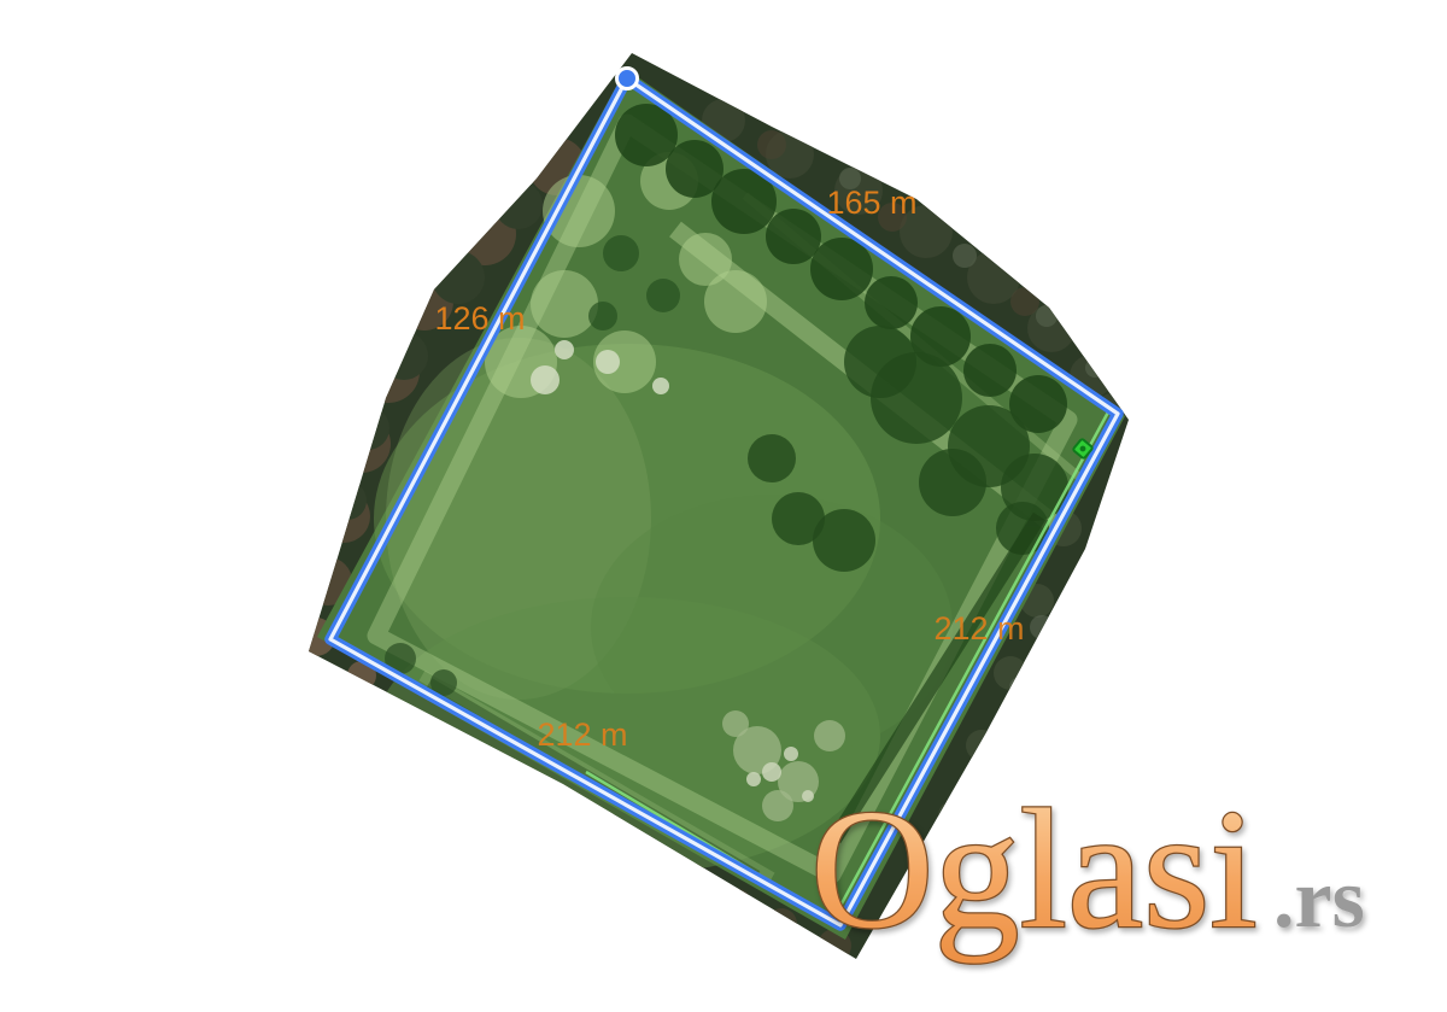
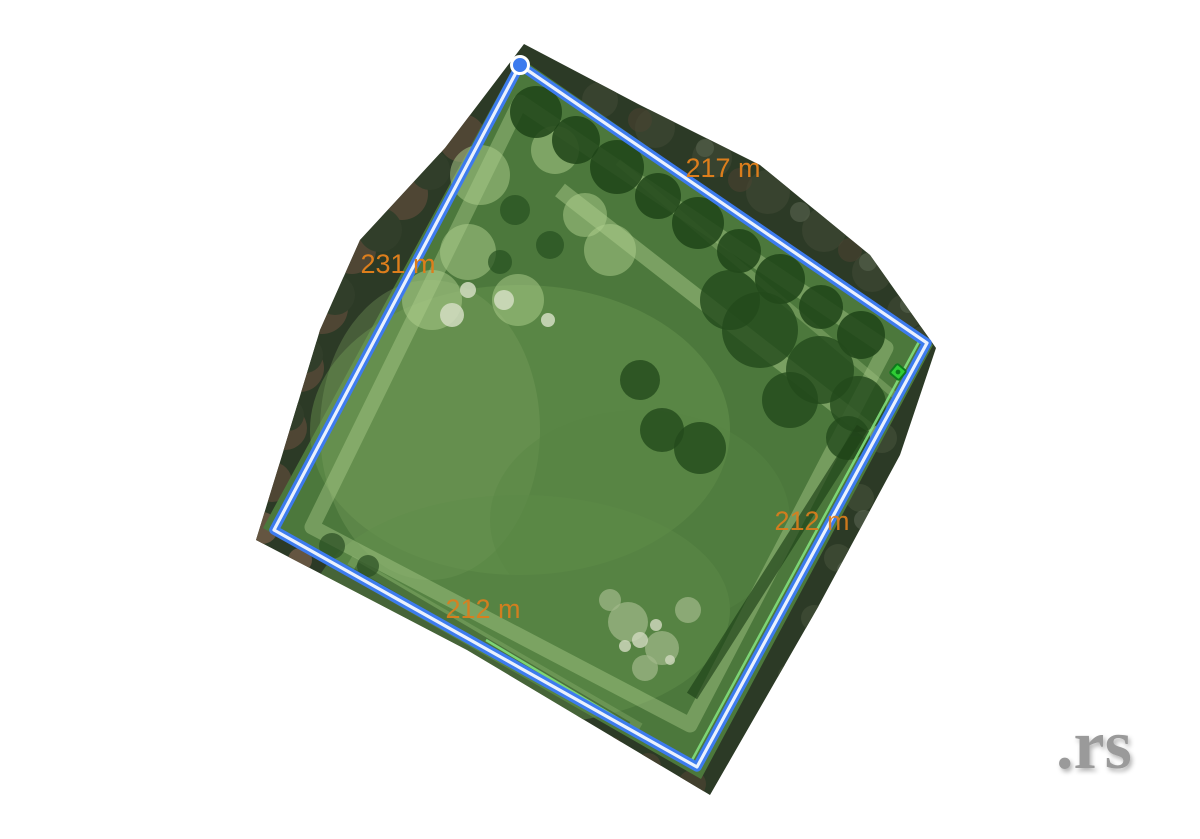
- 165 m
+ 217 m
- 126 m
+ 231 m
  212 m
  212 m
- Oglasi
  .rs
